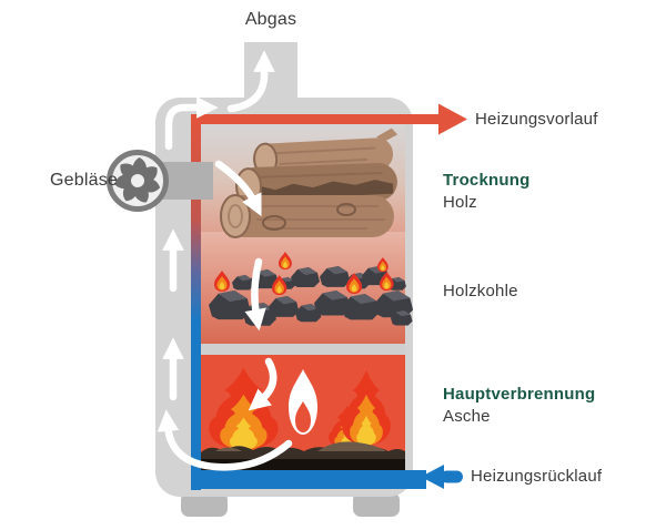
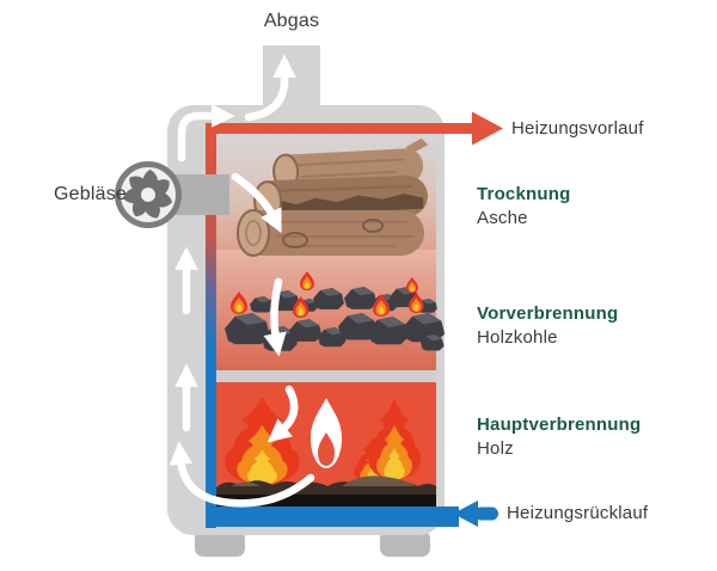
  Abgas
  Gebläse
  Heizungsvorlauf
  Trocknung
- Holz
+ Asche
+ Vorverbrennung
  Holzkohle
  Hauptverbrennung
- Asche
+ Holz
  Heizungsrücklauf
